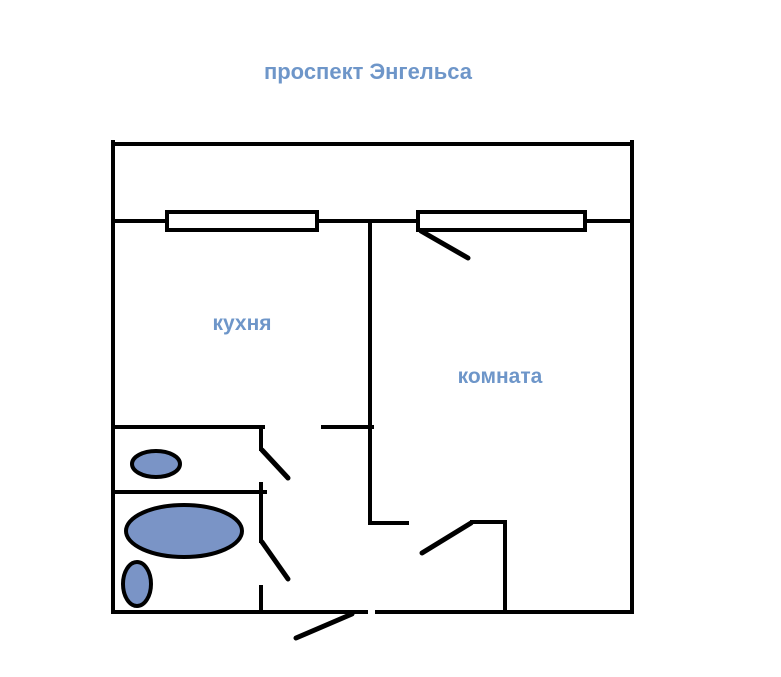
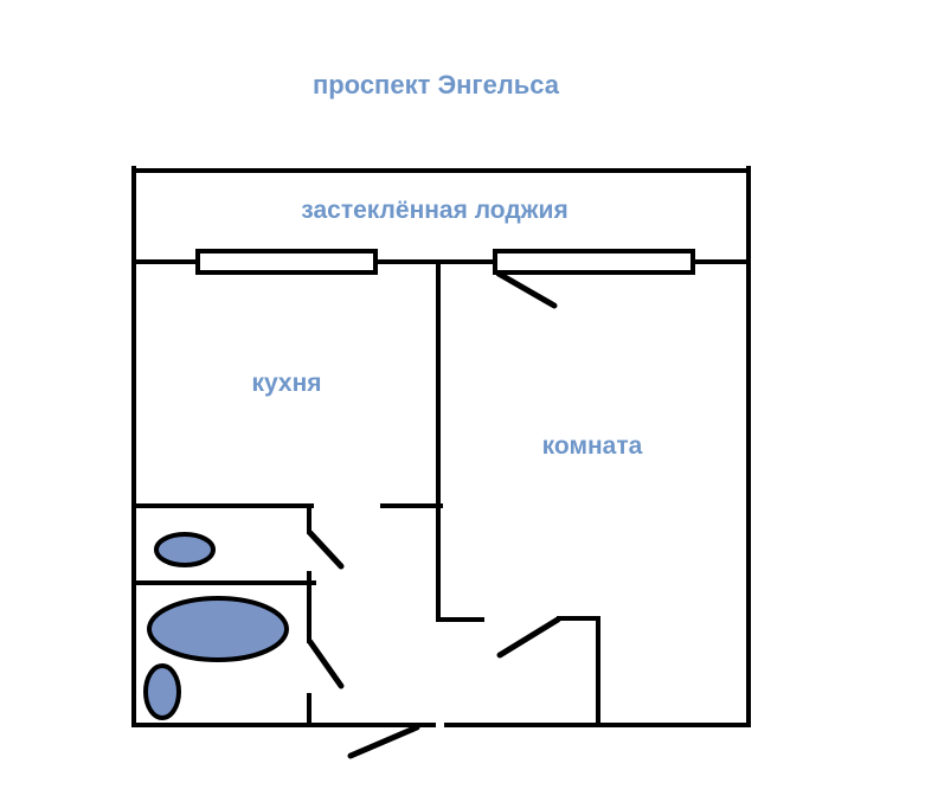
  проспект Энгельса
+ застеклённая лоджия
  кухня
  комната
